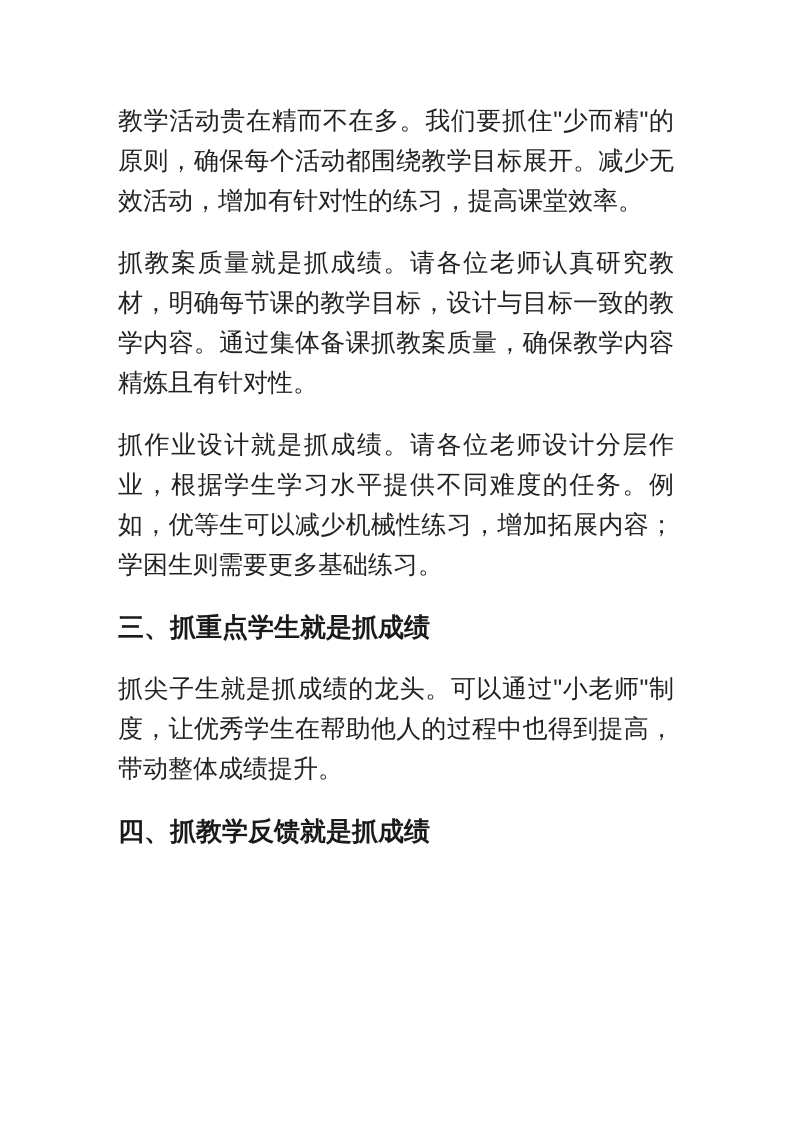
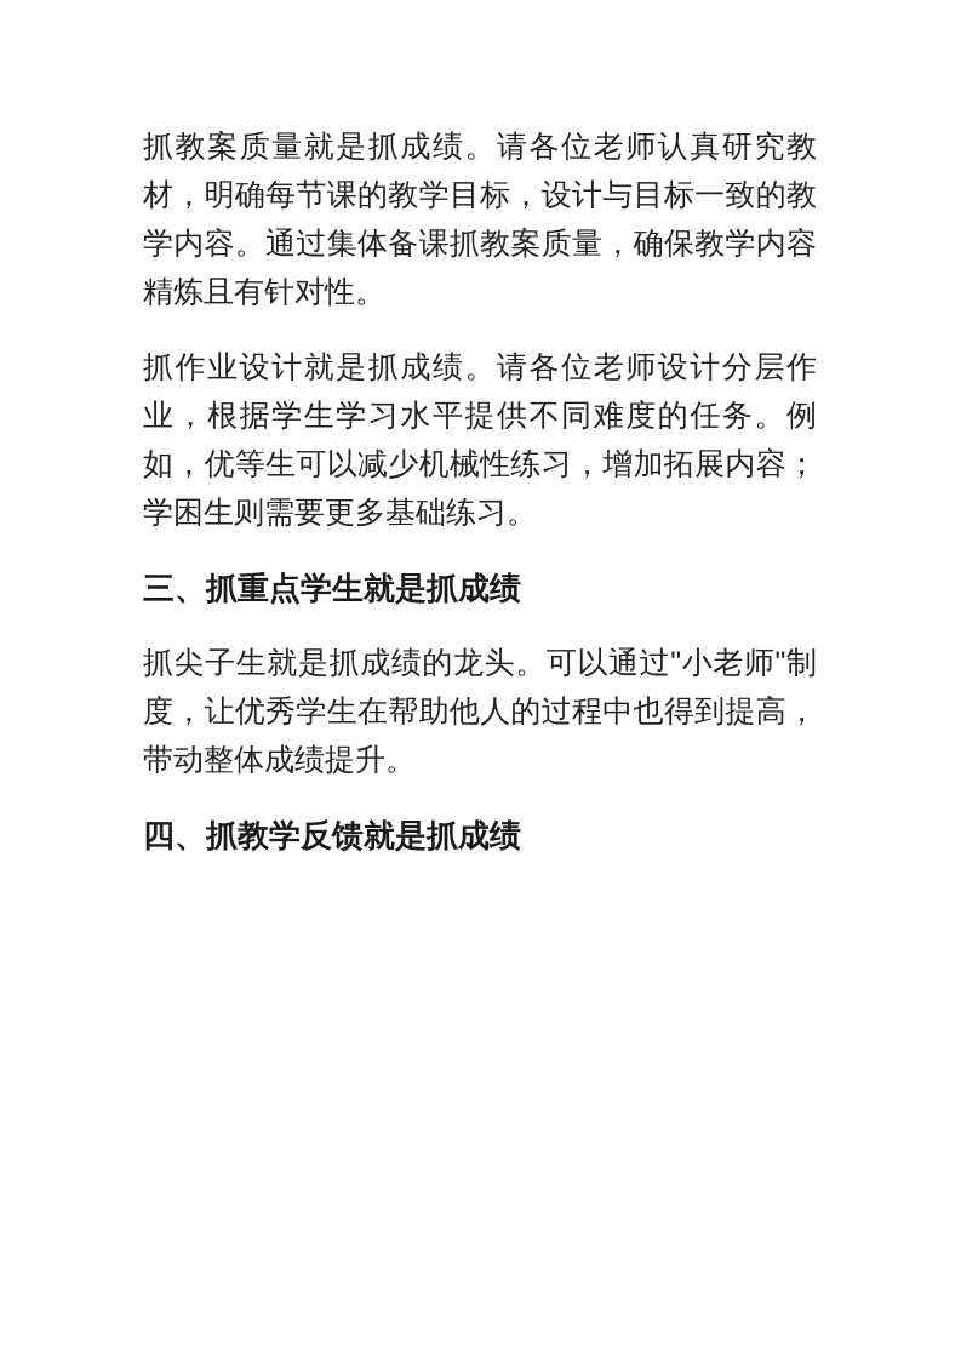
- 教学活动贵在精而不在多。我们要抓住"少而精"的原则，确保每个活动都围绕教学目标展开。减少无效活动，增加有针对性的练习，提高课堂效率。
  抓教案质量就是抓成绩。请各位老师认真研究教材，明确每节课的教学目标，设计与目标一致的教学内容。通过集体备课抓教案质量，确保教学内容精炼且有针对性。
  抓作业设计就是抓成绩。请各位老师设计分层作业，根据学生学习水平提供不同难度的任务。例如，优等生可以减少机械性练习，增加拓展内容；学困生则需要更多基础练习。
  三、抓重点学生就是抓成绩
  抓尖子生就是抓成绩的龙头。可以通过"小老师"制度，让优秀学生在帮助他人的过程中也得到提高，带动整体成绩提升。
  四、抓教学反馈就是抓成绩
